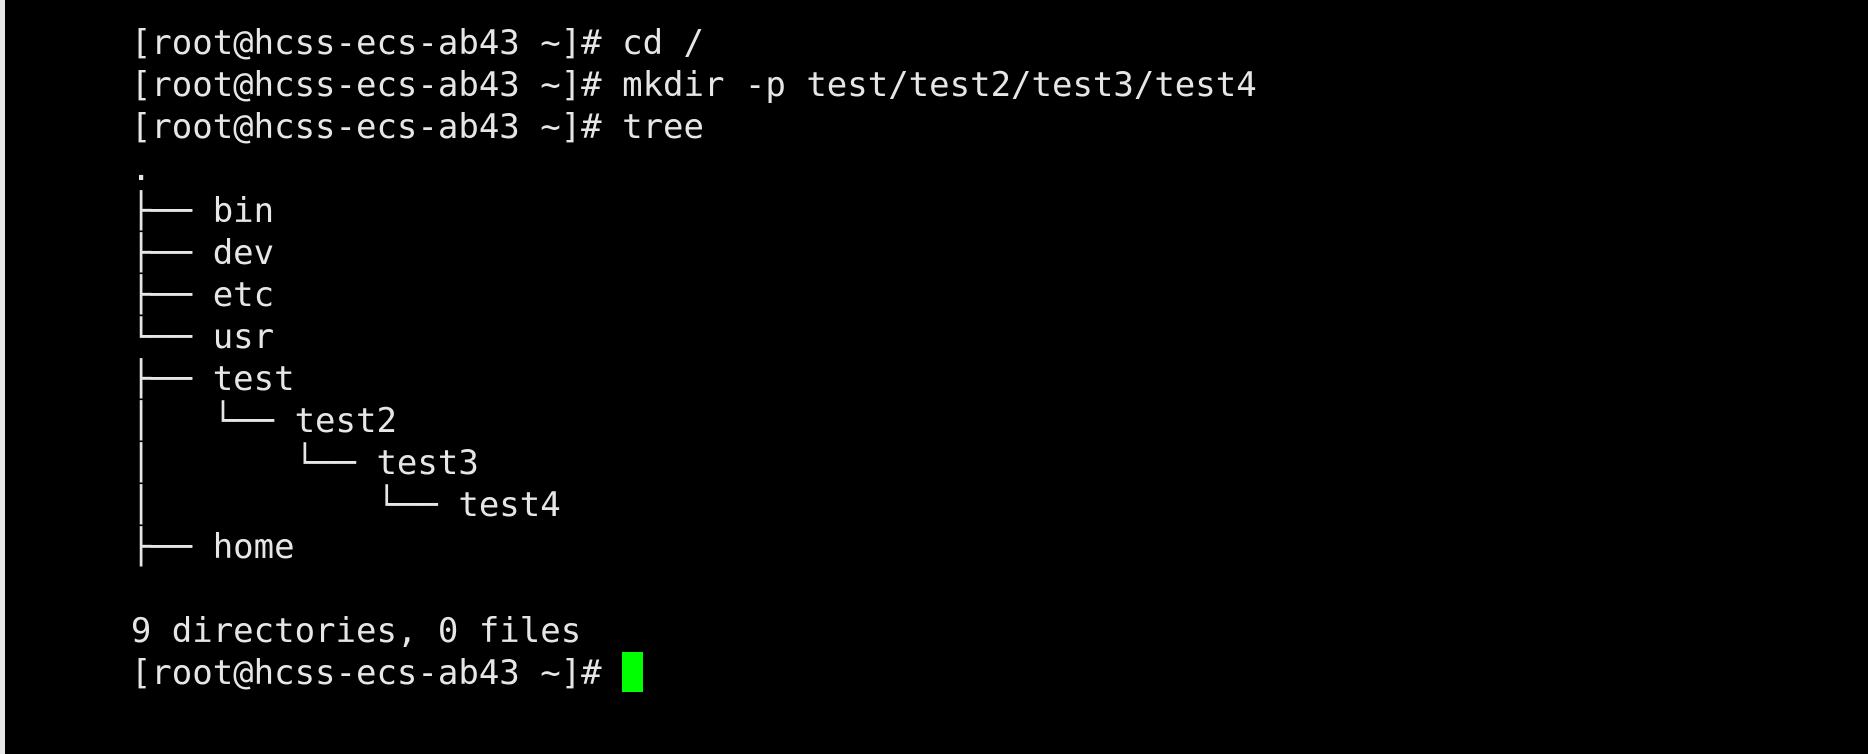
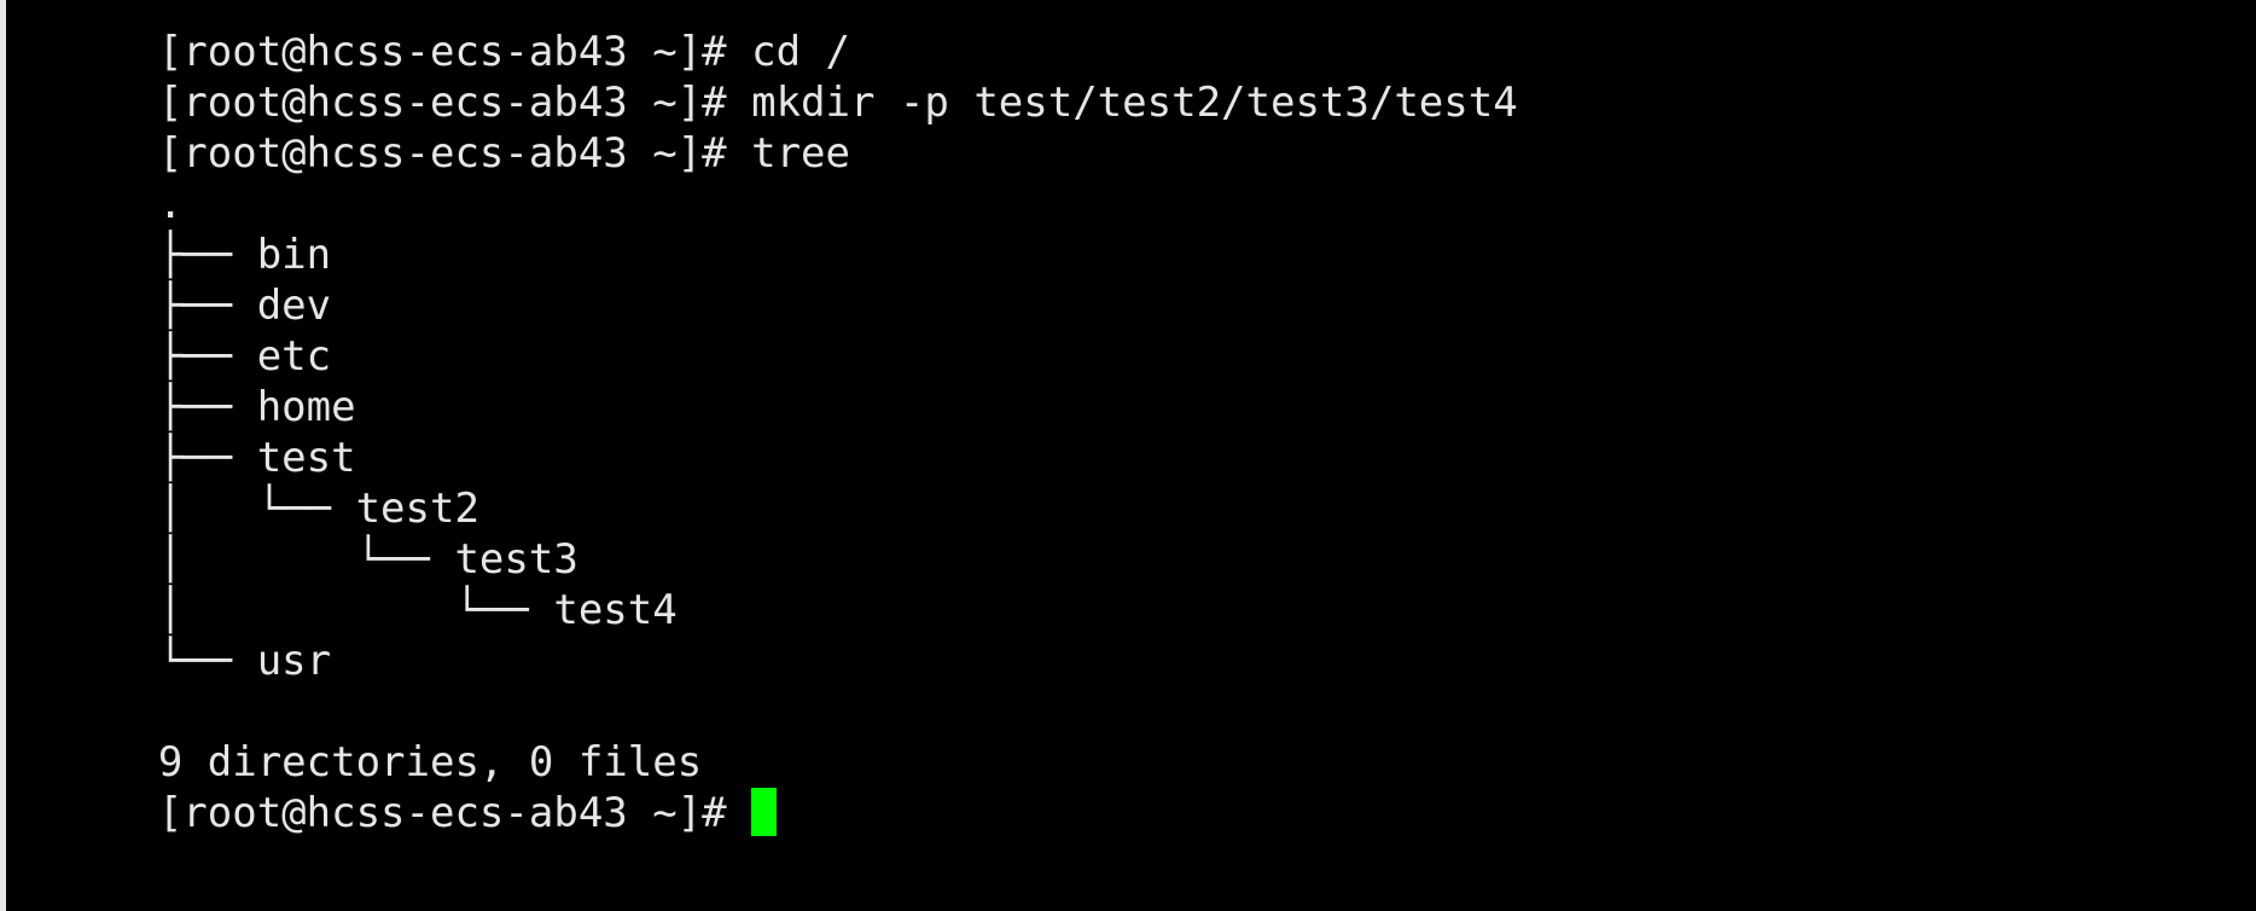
  [root@hcss-ecs-ab43 ~]# cd /
  [root@hcss-ecs-ab43 ~]# mkdir -p test/test2/test3/test4
  [root@hcss-ecs-ab43 ~]# tree
  .
  ├── bin
  ├── dev
  ├── etc
- └── usr
+ ├── home
  ├── test
  │ └── test2
  │ └── test3
  │ └── test4
- ├── home
+ └── usr
  9 directories, 0 files
  [root@hcss-ecs-ab43 ~]#
